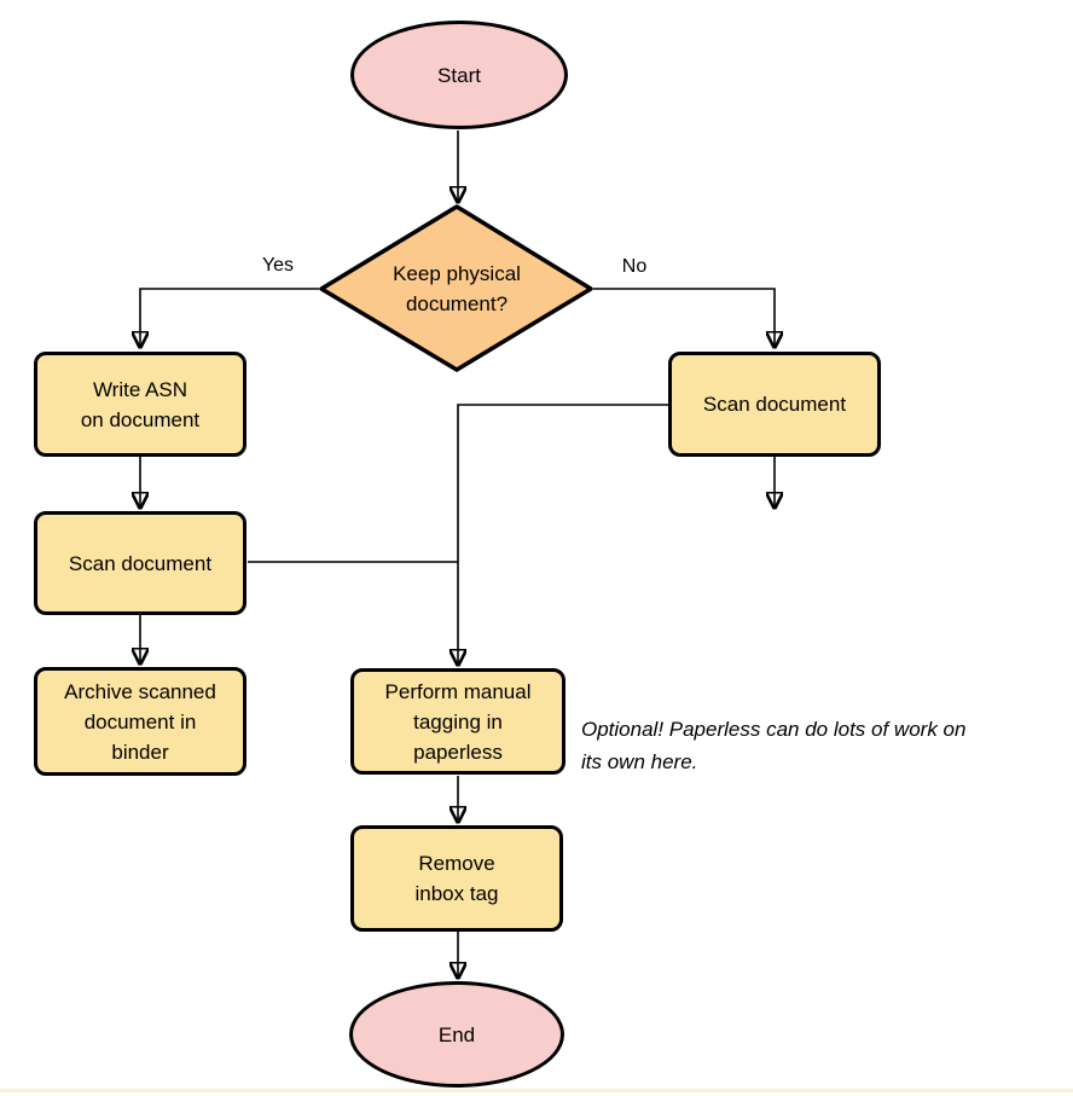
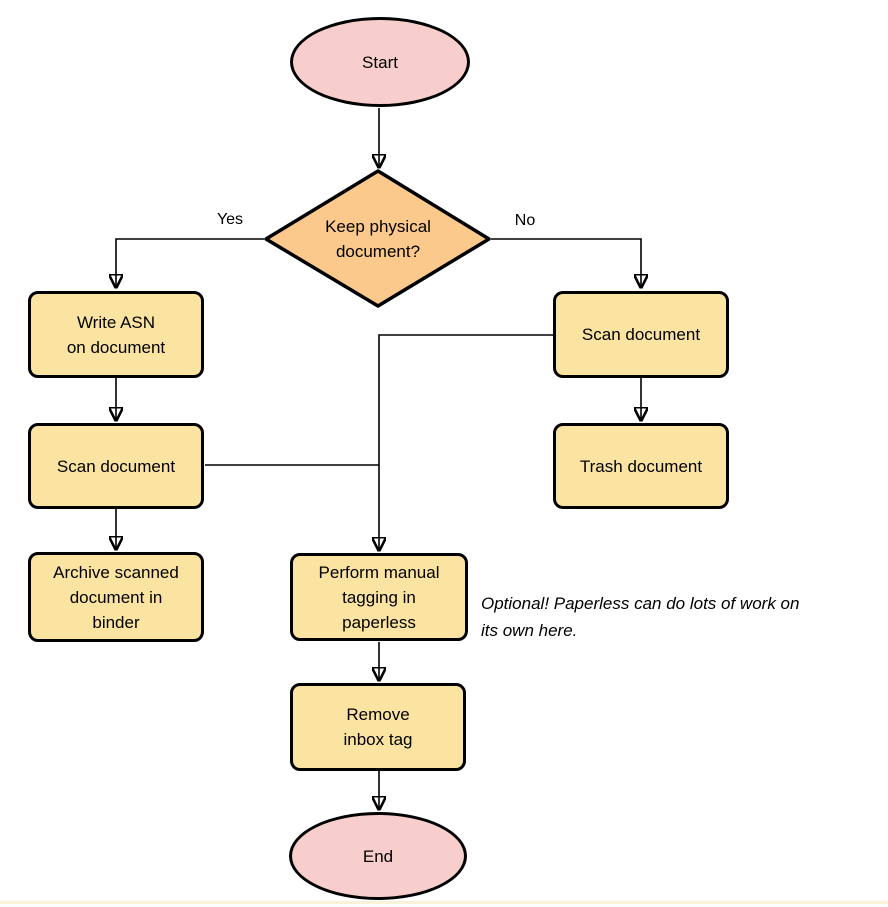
  Start
  Keep physical
  document?
  Yes
  No
  Write ASN
  on document
  Scan document
  Archive scanned
  document in
  binder
  Scan document
+ Trash document
  Perform manual
  tagging in
  paperless
  Optional! Paperless can do lots of work on
  its own here.
  Remove
  inbox tag
  End
